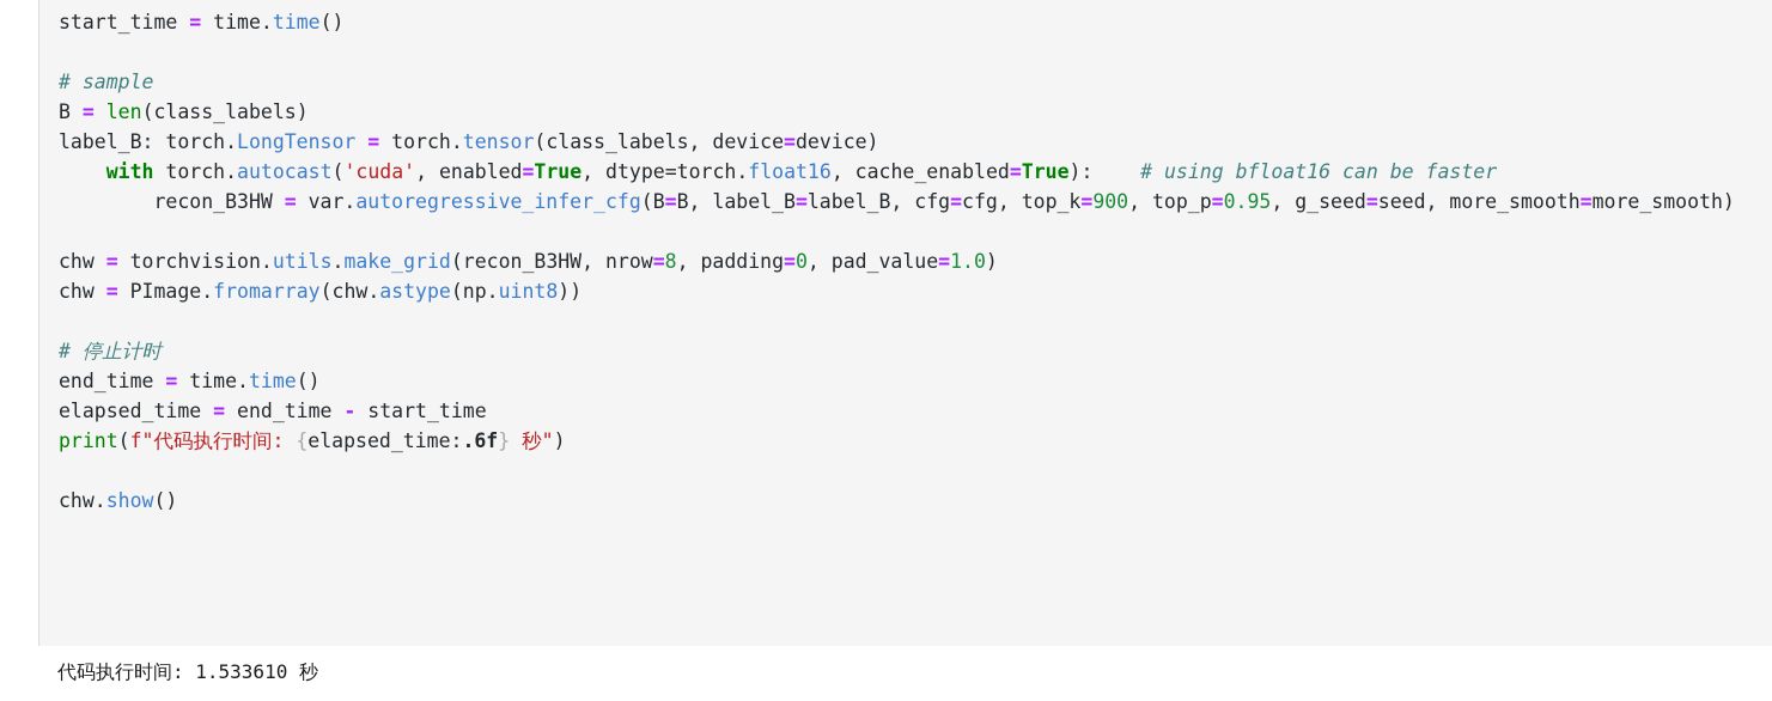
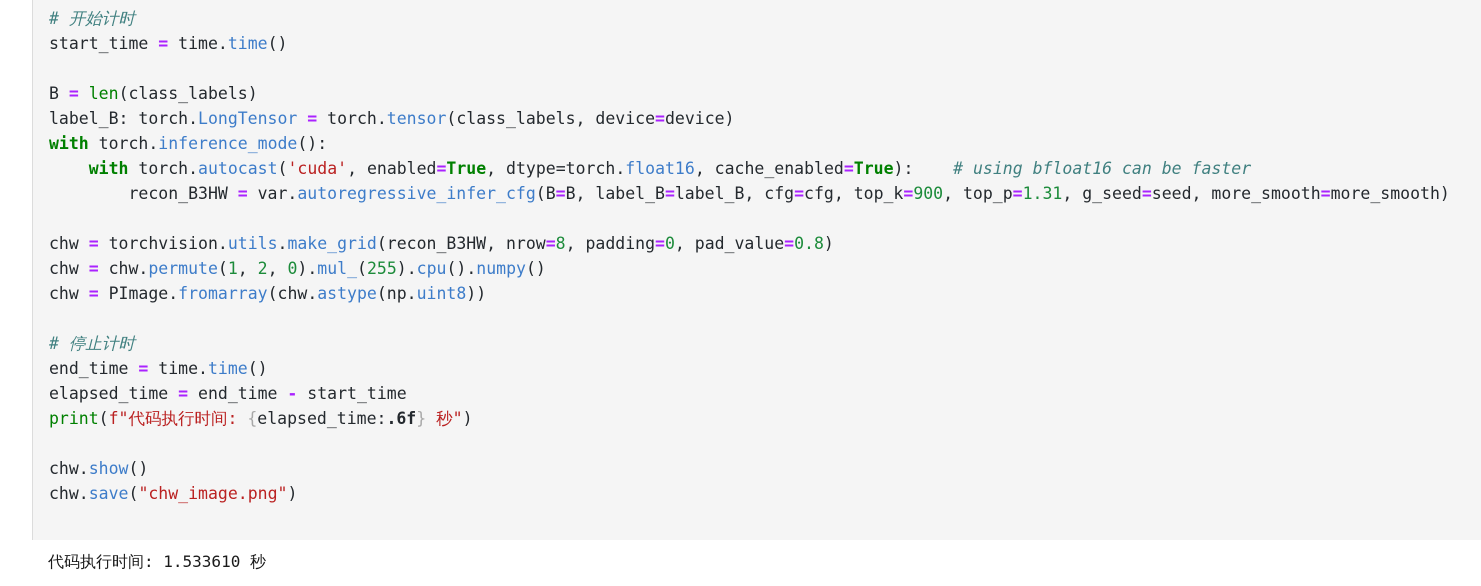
+ # 开始计时
  start_time = time.time()
- # sample
  B = len(class_labels)
  label_B: torch.LongTensor = torch.tensor(class_labels, device=device)
+ with torch.inference_mode():
  with torch.autocast('cuda', enabled=True, dtype=torch.float16, cache_enabled=True): # using bfloat16 can be faster
- recon_B3HW = var.autoregressive_infer_cfg(B=B, label_B=label_B, cfg=cfg, top_k=900, top_p=0.95, g_seed=seed, more_smooth=more_smooth)
+ recon_B3HW = var.autoregressive_infer_cfg(B=B, label_B=label_B, cfg=cfg, top_k=900, top_p=1.31, g_seed=seed, more_smooth=more_smooth)
- chw = torchvision.utils.make_grid(recon_B3HW, nrow=8, padding=0, pad_value=1.0)
+ chw = torchvision.utils.make_grid(recon_B3HW, nrow=8, padding=0, pad_value=0.8)
+ chw = chw.permute(1, 2, 0).mul_(255).cpu().numpy()
  chw = PImage.fromarray(chw.astype(np.uint8))
  # 停止计时
  end_time = time.time()
  elapsed_time = end_time - start_time
  print(f"代码执行时间: {elapsed_time:.6f} 秒")
  chw.show()
+ chw.save("chw_image.png")
  代码执行时间: 1.533610 秒
